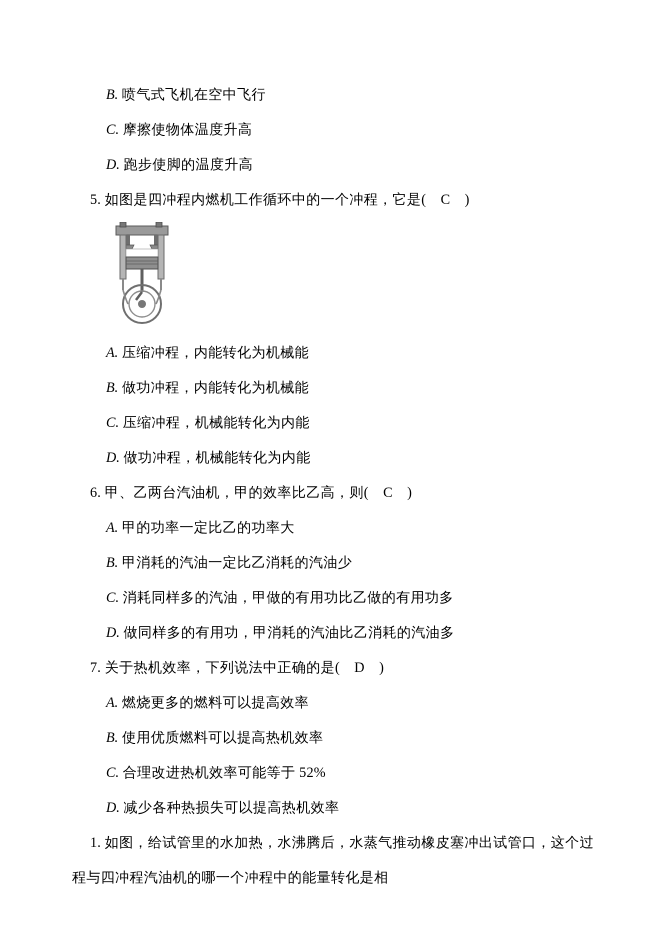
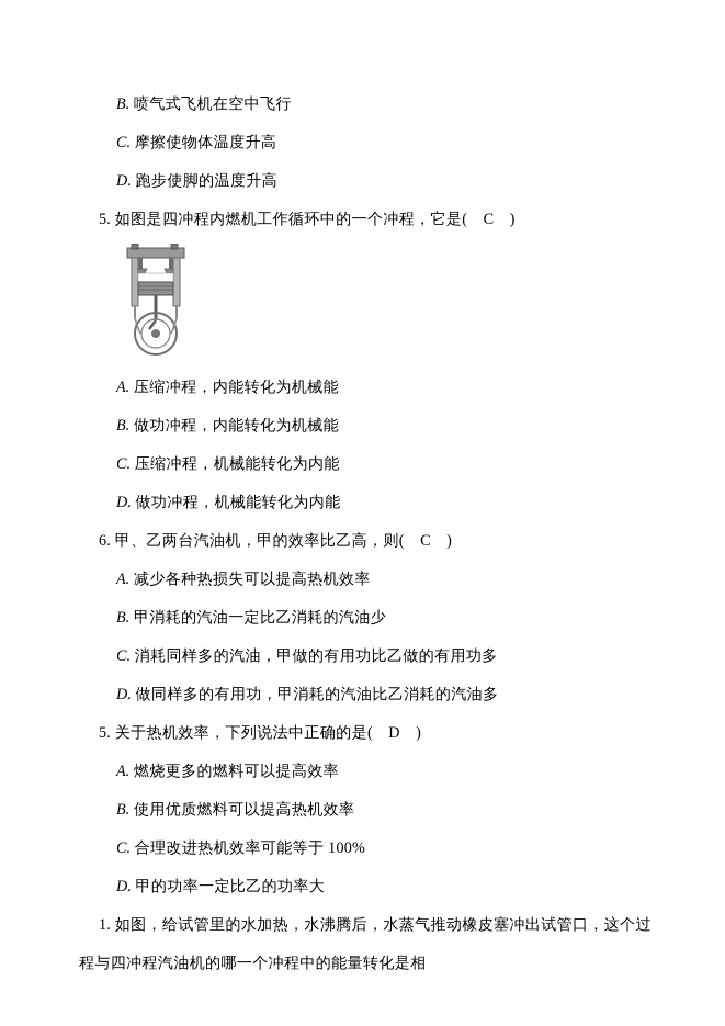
  B. 喷气式飞机在空中飞行
  C. 摩擦使物体温度升高
  D. 跑步使脚的温度升高
  5. 如图是四冲程内燃机工作循环中的一个冲程，它是( C )
  A. 压缩冲程，内能转化为机械能
  B. 做功冲程，内能转化为机械能
  C. 压缩冲程，机械能转化为内能
  D. 做功冲程，机械能转化为内能
  6. 甲、乙两台汽油机，甲的效率比乙高，则( C )
- A. 甲的功率一定比乙的功率大
+ A. 减少各种热损失可以提高热机效率
  B. 甲消耗的汽油一定比乙消耗的汽油少
  C. 消耗同样多的汽油，甲做的有用功比乙做的有用功多
  D. 做同样多的有用功，甲消耗的汽油比乙消耗的汽油多
- 7. 关于热机效率，下列说法中正确的是( D )
+ 5. 关于热机效率，下列说法中正确的是( D )
  A. 燃烧更多的燃料可以提高效率
  B. 使用优质燃料可以提高热机效率
- C. 合理改进热机效率可能等于 52%
+ C. 合理改进热机效率可能等于 100%
- D. 减少各种热损失可以提高热机效率
+ D. 甲的功率一定比乙的功率大
  1. 如图，给试管里的水加热，水沸腾后，水蒸气推动橡皮塞冲出试管口，这个过程与四冲程汽油机的哪一个冲程中的能量转化是相
